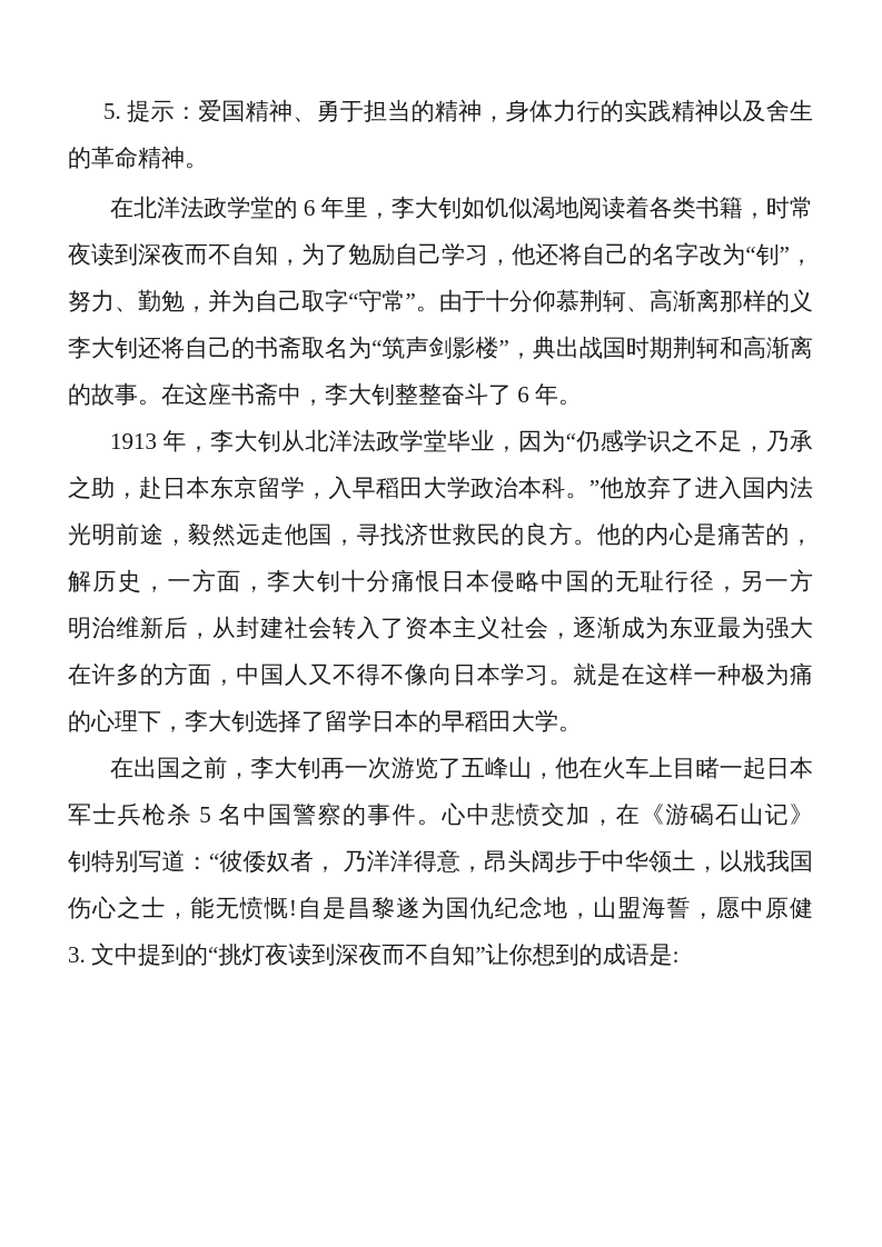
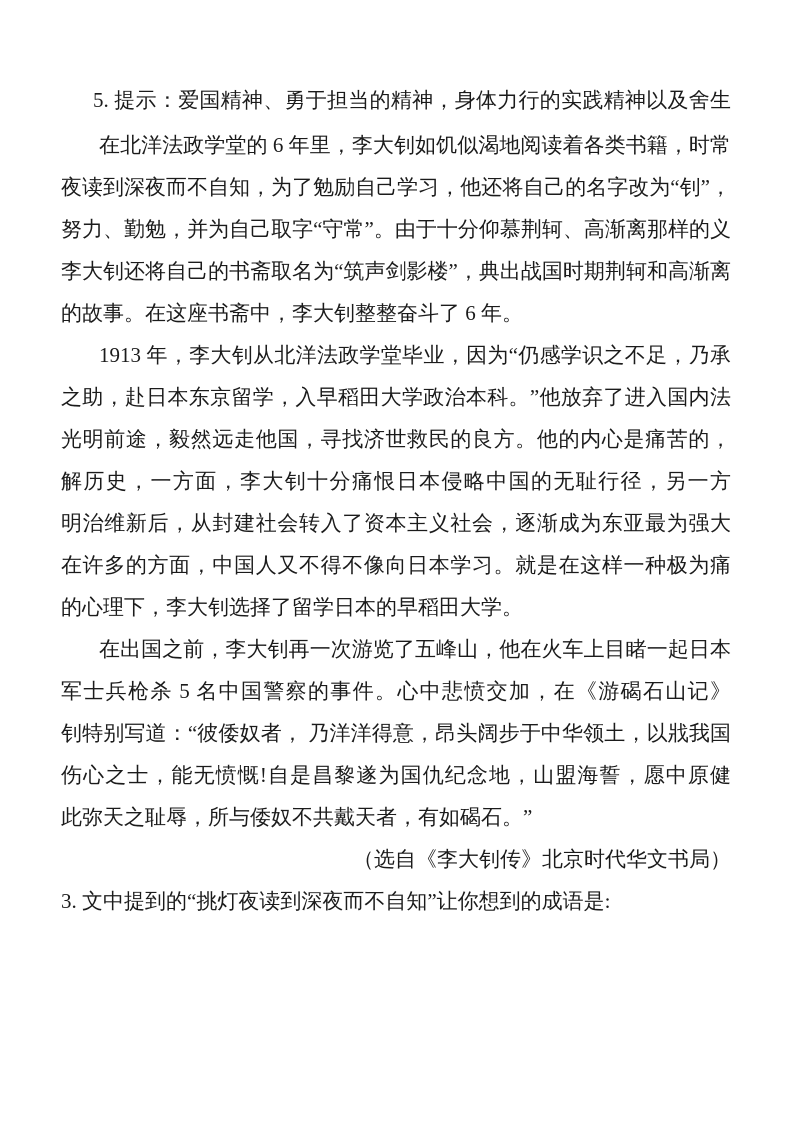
  5. 提示：爱国精神、勇于担当的精神，身体力行的实践精神以及舍生
- 的革命精神。
  在北洋法政学堂的 6 年里，李大钊如饥似渴地阅读着各类书籍，时常
  夜读到深夜而不自知，为了勉励自己学习，他还将自己的名字改为“钊”，
  努力、勤勉，并为自己取字“守常”。由于十分仰慕荆轲、高渐离那样的义
  李大钊还将自己的书斋取名为“筑声剑影楼”，典出战国时期荆轲和高渐离
  的故事。在这座书斋中，李大钊整整奋斗了 6 年。
  1913 年，李大钊从北洋法政学堂毕业，因为“仍感学识之不足，乃承
  之助，赴日本东京留学，入早稻田大学政治本科。”他放弃了进入国内法
  光明前途，毅然远走他国，寻找济世救民的良方。他的内心是痛苦的，
  解历史，一方面，李大钊十分痛恨日本侵略中国的无耻行径，另一方
  明治维新后，从封建社会转入了资本主义社会，逐渐成为东亚最为强大
  在许多的方面，中国人又不得不像向日本学习。就是在这样一种极为痛
  的心理下，李大钊选择了留学日本的早稻田大学。
  在出国之前，李大钊再一次游览了五峰山，他在火车上目睹一起日本
  军士兵枪杀 5 名中国警察的事件。心中悲愤交加，在《游碣石山记》
  钊特别写道：“彼倭奴者， 乃洋洋得意，昂头阔步于中华领土，以戕我国
  伤心之士，能无愤慨!自是昌黎遂为国仇纪念地，山盟海誓，愿中原健
+ 此弥天之耻辱，所与倭奴不共戴天者，有如碣石。”
+ （选自《李大钊传》北京时代华文书局）
  3. 文中提到的“挑灯夜读到深夜而不自知”让你想到的成语是:
